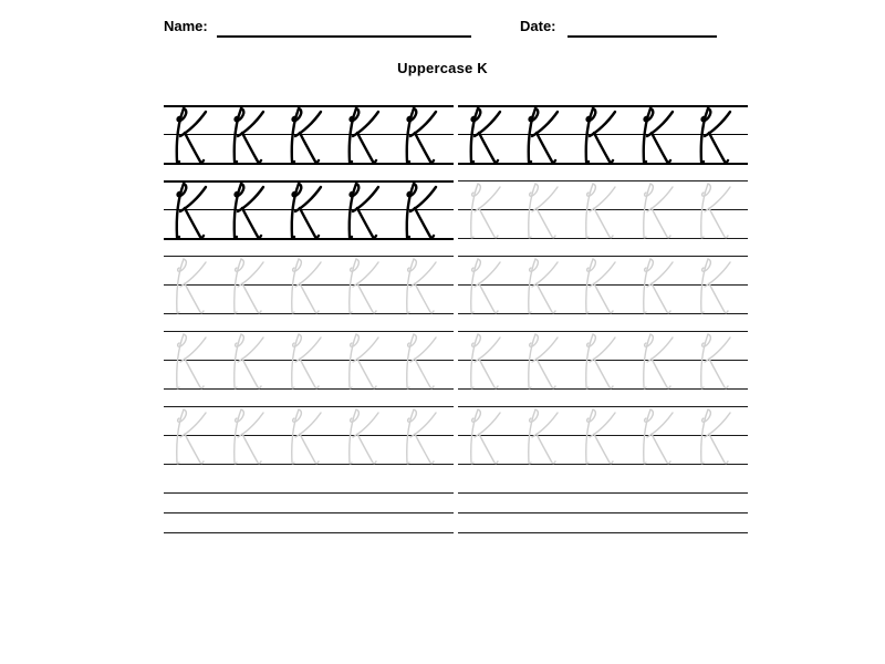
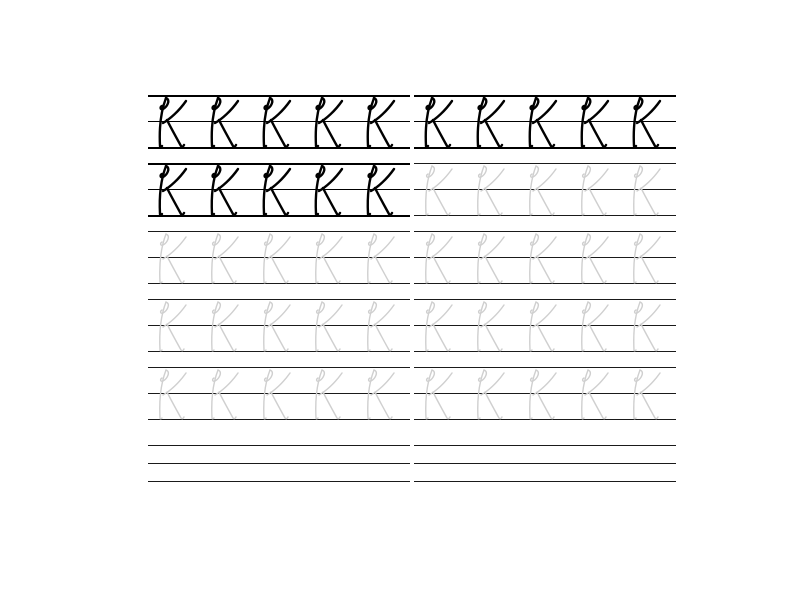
- Name:
- Date:
- Uppercase K
